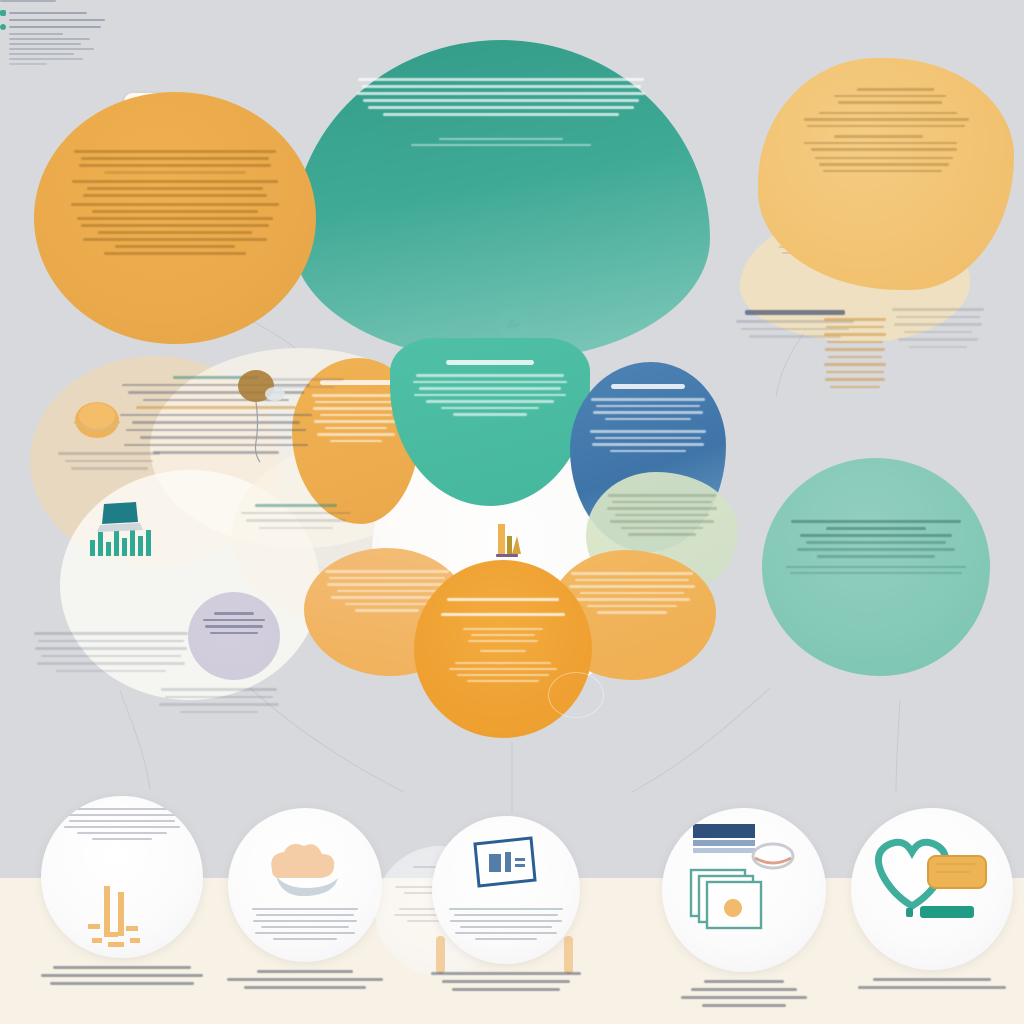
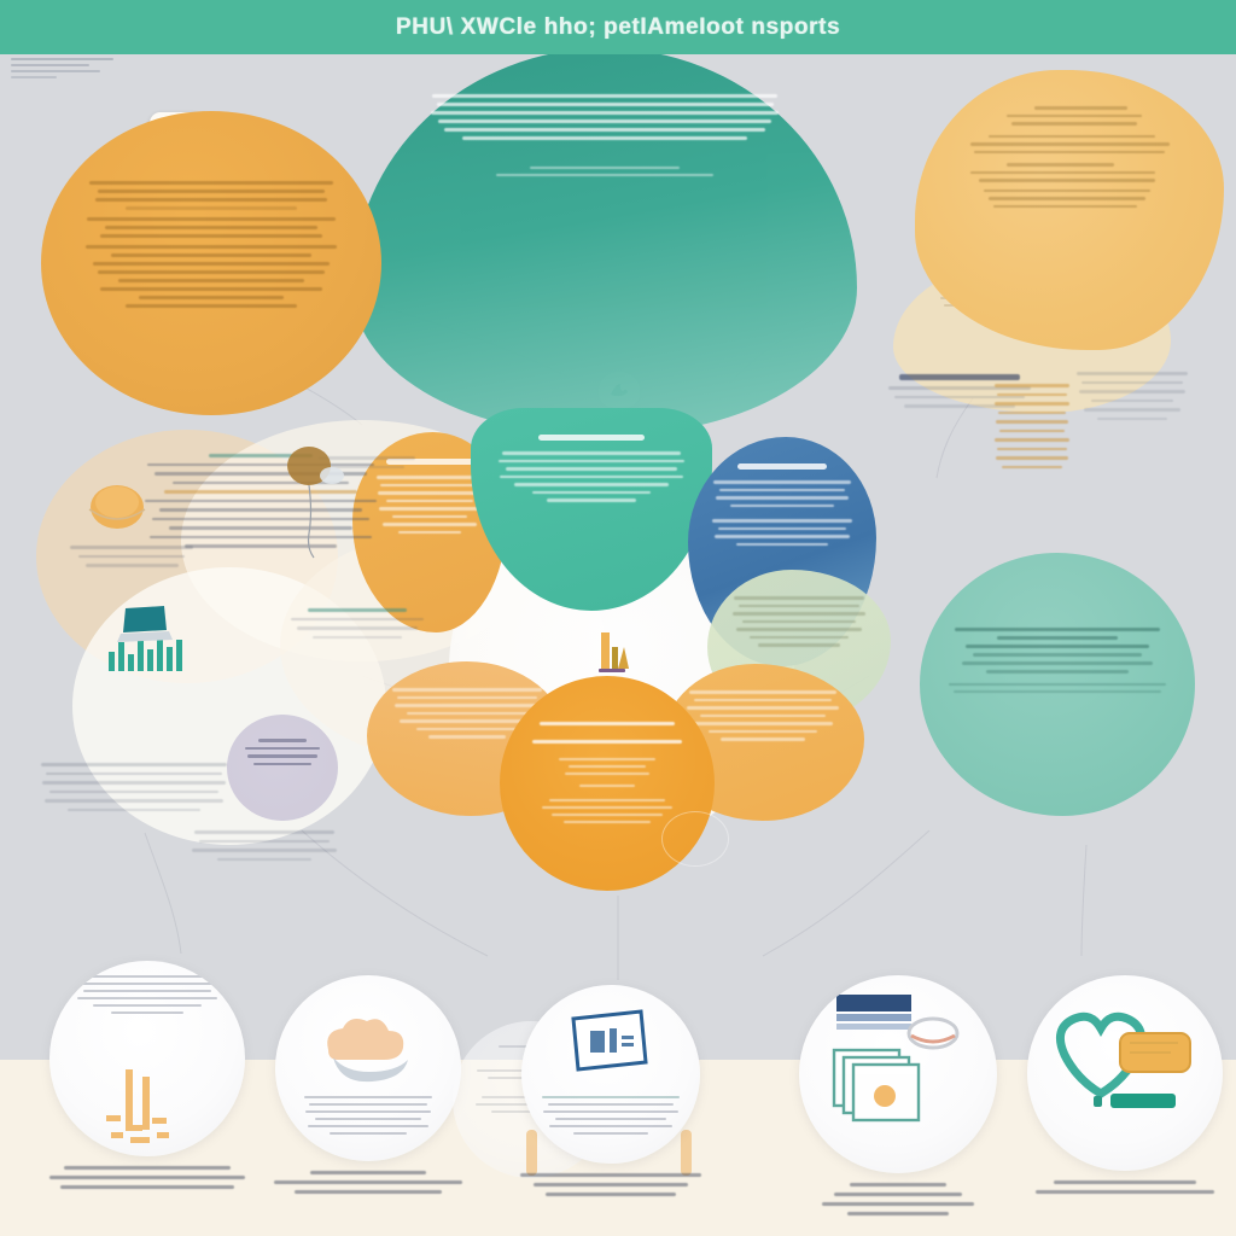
+ PHU\ XWCle hho; рetIAmeIoot nsports
